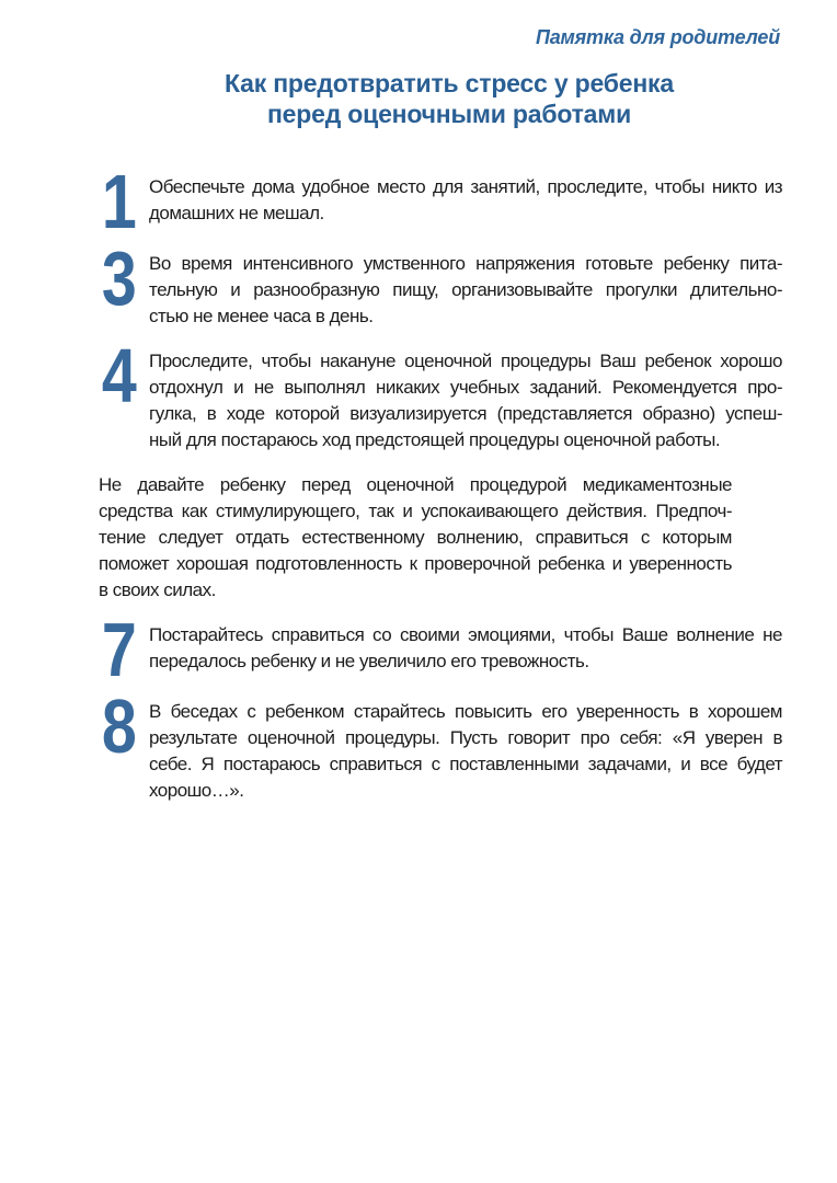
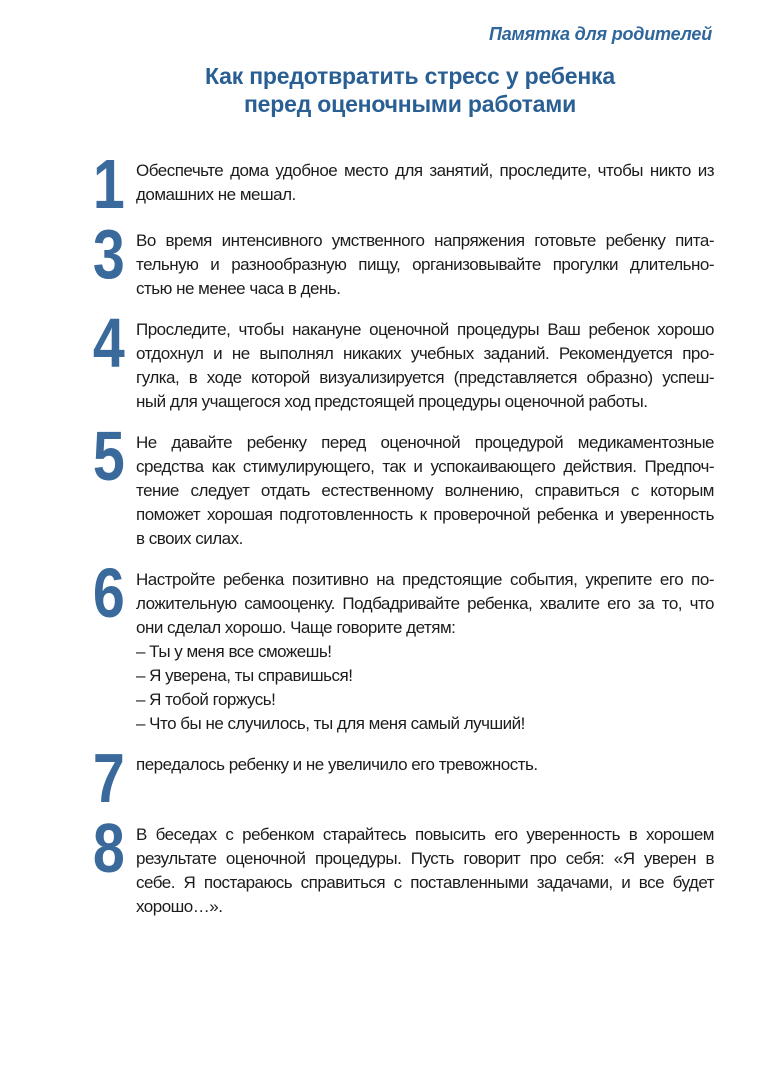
  Памятка для родителей
  Как предотвратить стресс у ребенка
  перед оценочными работами
  1
  Обеспечьте дома удобное место для занятий, проследите, чтобы никто из
  домашних не мешал.
  3
  Во время интенсивного умственного напряжения готовьте ребенку пита-
  тельную и разнообразную пищу, организовывайте прогулки длительно-
  стью не менее часа в день.
  4
  Проследите, чтобы накануне оценочной процедуры Ваш ребенок хорошо
  отдохнул и не выполнял никаких учебных заданий. Рекомендуется про-
  гулка, в ходе которой визуализируется (представляется образно) успеш-
- ный для постараюсь ход предстоящей процедуры оценочной работы.
+ ный для учащегося ход предстоящей процедуры оценочной работы.
+ 5
  Не давайте ребенку перед оценочной процедурой медикаментозные
  средства как стимулирующего, так и успокаивающего действия. Предпоч-
  тение следует отдать естественному волнению, справиться с которым
  поможет хорошая подготовленность к проверочной ребенка и уверенность
  в своих силах.
+ 6
+ Настройте ребенка позитивно на предстоящие события, укрепите его по-
+ ложительную самооценку. Подбадривайте ребенка, хвалите его за то, что
+ они сделал хорошо. Чаще говорите детям:
+ – Ты у меня все сможешь!
+ – Я уверена, ты справишься!
+ – Я тобой горжусь!
+ – Что бы не случилось, ты для меня самый лучший!
  7
- Постарайтесь справиться со своими эмоциями, чтобы Ваше волнение не
  передалось ребенку и не увеличило его тревожность.
  8
  В беседах с ребенком старайтесь повысить его уверенность в хорошем
  результате оценочной процедуры. Пусть говорит про себя: «Я уверен в
  себе. Я постараюсь справиться с поставленными задачами, и все будет
  хорошо…».
